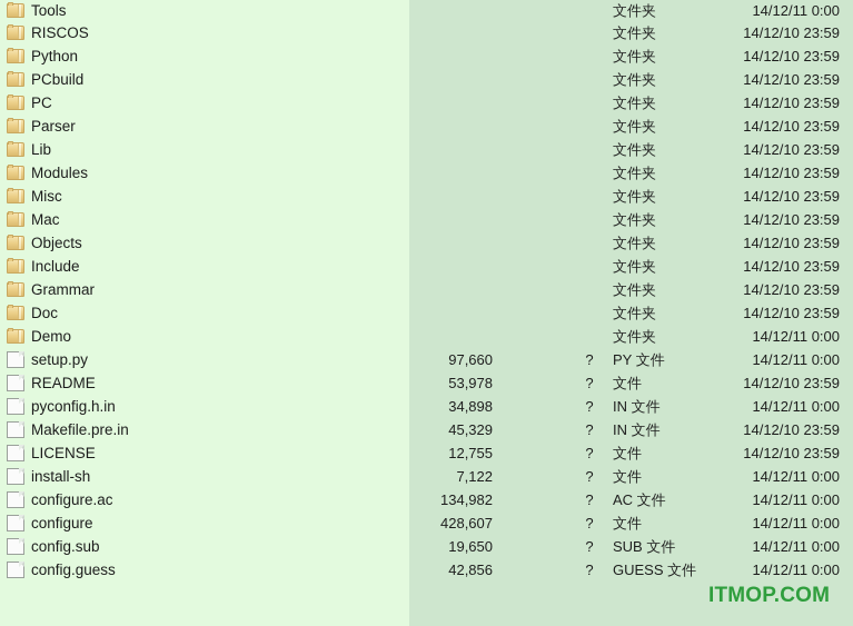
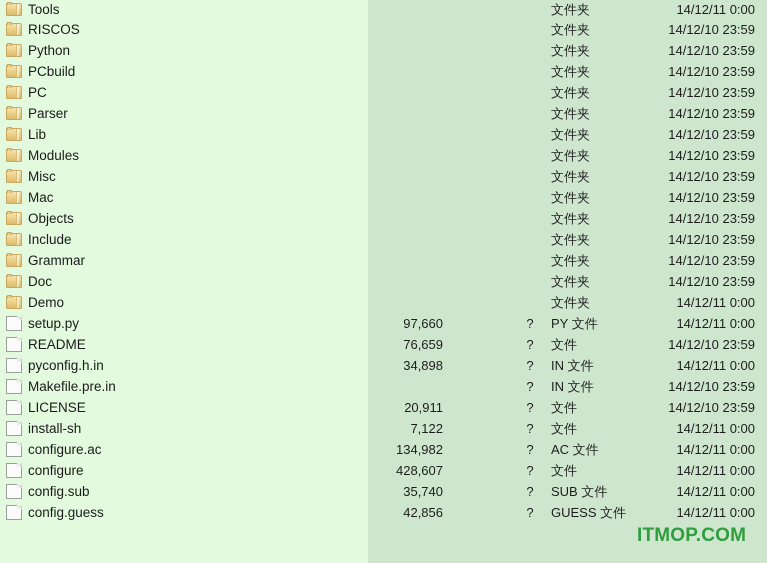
  Tools
  文件夹
  14/12/11 0:00
  RISCOS
  文件夹
  14/12/10 23:59
  Python
  文件夹
  14/12/10 23:59
  PCbuild
  文件夹
  14/12/10 23:59
  PC
  文件夹
  14/12/10 23:59
  Parser
  文件夹
  14/12/10 23:59
  Lib
  文件夹
  14/12/10 23:59
  Modules
  文件夹
  14/12/10 23:59
  Misc
  文件夹
  14/12/10 23:59
  Mac
  文件夹
  14/12/10 23:59
  Objects
  文件夹
  14/12/10 23:59
  Include
  文件夹
  14/12/10 23:59
  Grammar
  文件夹
  14/12/10 23:59
  Doc
  文件夹
  14/12/10 23:59
  Demo
  文件夹
  14/12/11 0:00
  setup.py
  97,660
  ?
  PY 文件
  14/12/11 0:00
  README
- 53,978
+ 76,659
  ?
  文件
  14/12/10 23:59
  pyconfig.h.in
  34,898
  ?
  IN 文件
  14/12/11 0:00
  Makefile.pre.in
- 45,329
  ?
  IN 文件
  14/12/10 23:59
  LICENSE
- 12,755
+ 20,911
  ?
  文件
  14/12/10 23:59
  install-sh
  7,122
  ?
  文件
  14/12/11 0:00
  configure.ac
  134,982
  ?
  AC 文件
  14/12/11 0:00
  configure
  428,607
  ?
  文件
  14/12/11 0:00
  config.sub
- 19,650
+ 35,740
  ?
  SUB 文件
  14/12/11 0:00
  config.guess
  42,856
  ?
  GUESS 文件
  14/12/11 0:00
  ITMOP.COM
